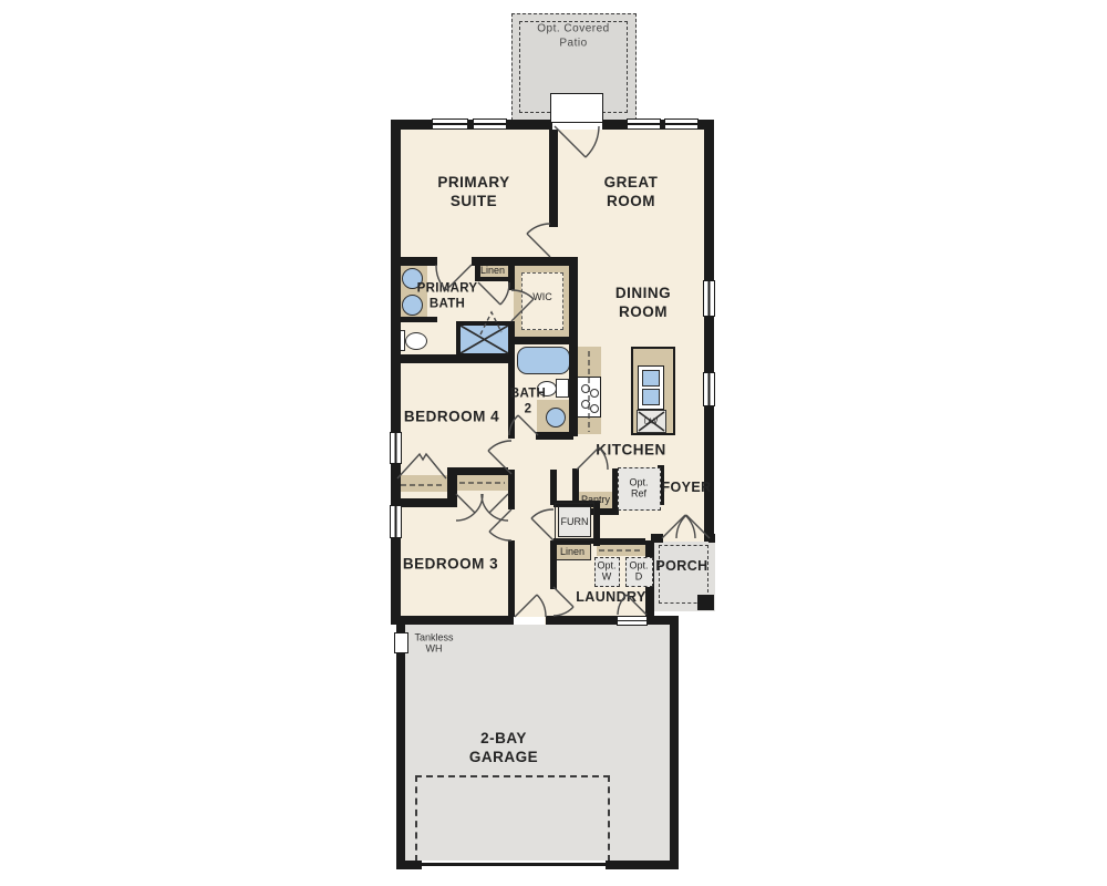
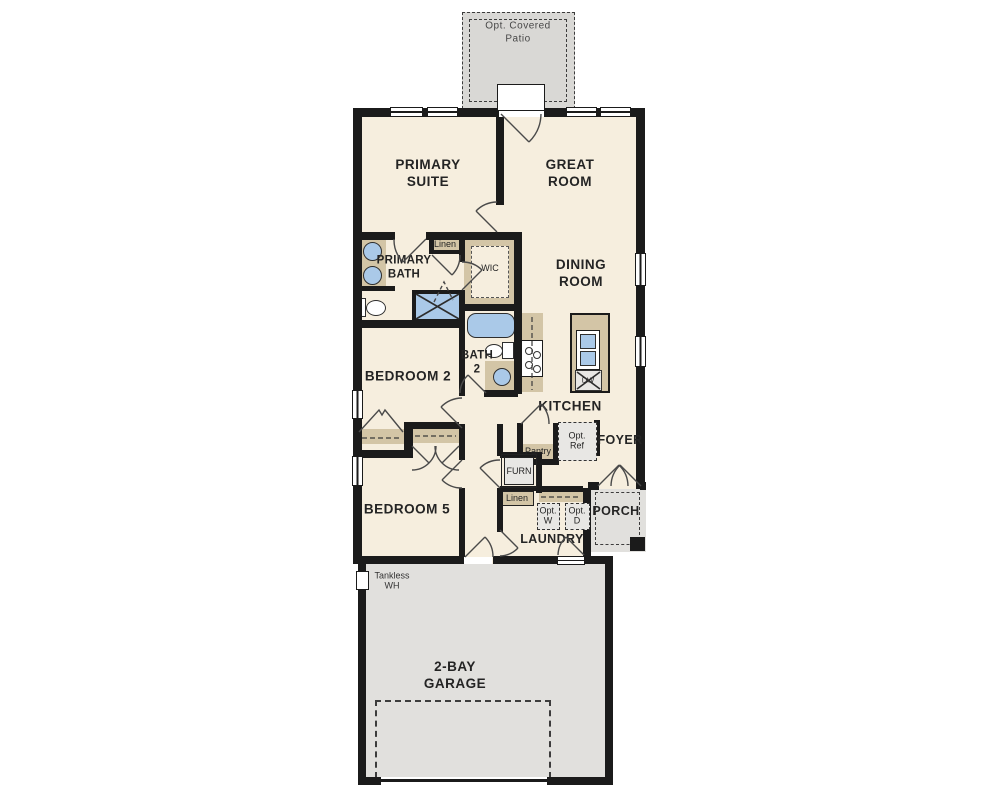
  Opt. Covered
  Patio
  PRIMARY
  SUITE
  GREAT
  ROOM
  PRIARY
  BATH
  Linen
  WIC
  DINING
  ROOM
- BEDROOM 4
+ BEDROOM 2
  BATH
  2
  ITCHEN
  Pantry
  Opt.
  Ref
  FOYER
  FURN
  Linen
  Opt.
  W
  Opt.
  D
  PORCH
  LAUNDRY
- BEDROOM 3
+ BEDROOM 5
  Tankless
  WH
  2-BAY
  GARAGE
